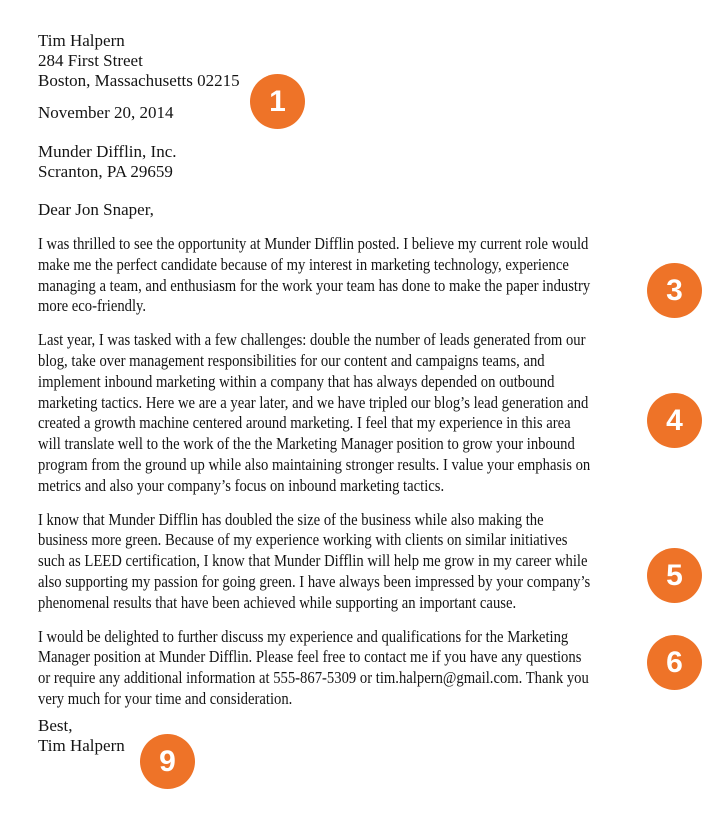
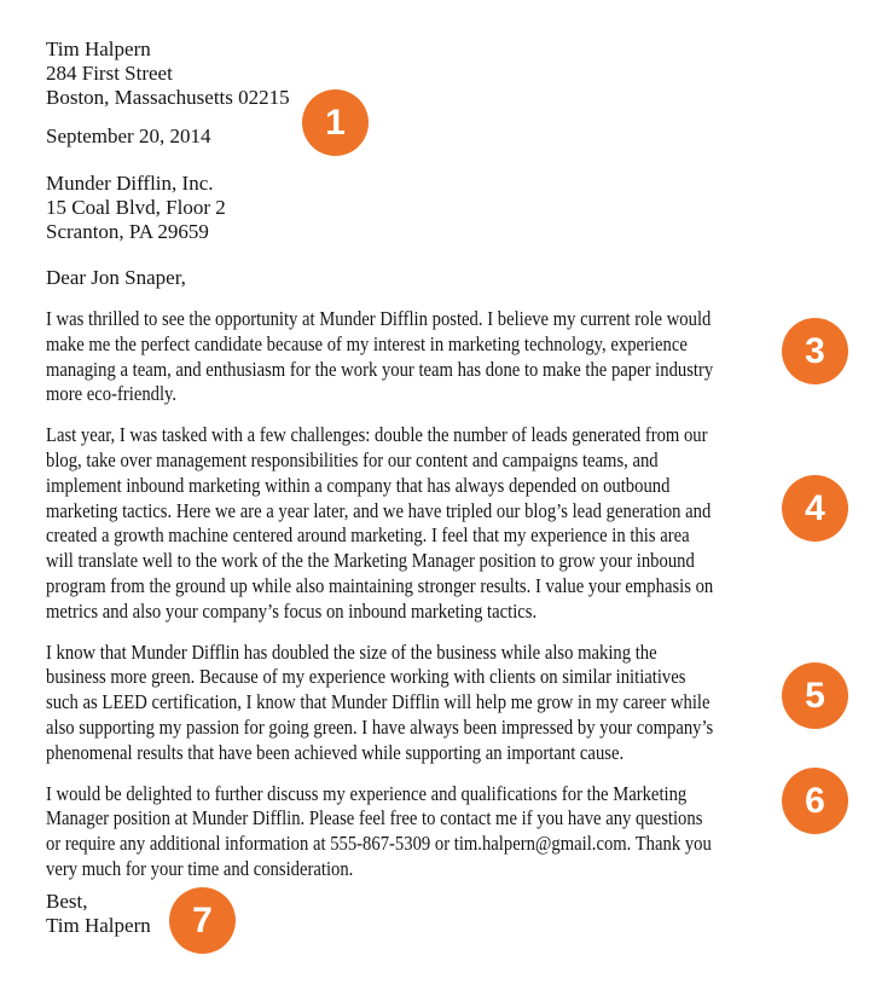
  Tim Halpern
  284 First Street
  Boston, Massachusetts 02215
- November 20, 2014
+ September 20, 2014
  Munder Difflin, Inc.
+ 15 Coal Blvd, Floor 2
  Scranton, PA 29659
  Dear Jon Snaper,
  I was thrilled to see the opportunity at Munder Difflin posted. I believe my current role would
  make me the perfect candidate because of my interest in marketing technology, experience
  managing a team, and enthusiasm for the work your team has done to make the paper industry
  more eco-friendly.
  Last year, I was tasked with a few challenges: double the number of leads generated from our
  blog, take over management responsibilities for our content and campaigns teams, and
  implement inbound marketing within a company that has always depended on outbound
  marketing tactics. Here we are a year later, and we have tripled our blog’s lead generation and
  created a growth machine centered around marketing. I feel that my experience in this area
  will translate well to the work of the the Marketing Manager position to grow your inbound
  program from the ground up while also maintaining stronger results. I value your emphasis on
  metrics and also your company’s focus on inbound marketing tactics.
  I know that Munder Difflin has doubled the size of the business while also making the
  business more green. Because of my experience working with clients on similar initiatives
  such as LEED certification, I know that Munder Difflin will help me grow in my career while
  also supporting my passion for going green. I have always been impressed by your company’s
  phenomenal results that have been achieved while supporting an important cause.
  I would be delighted to further discuss my experience and qualifications for the Marketing
  Manager position at Munder Difflin. Please feel free to contact me if you have any questions
  or require any additional information at 555-867-5309 or tim.halpern@gmail.com. Thank you
  very much for your time and consideration.
  Best,
  Tim Halpern
  1
  3
  4
  5
  6
- 9
+ 7
